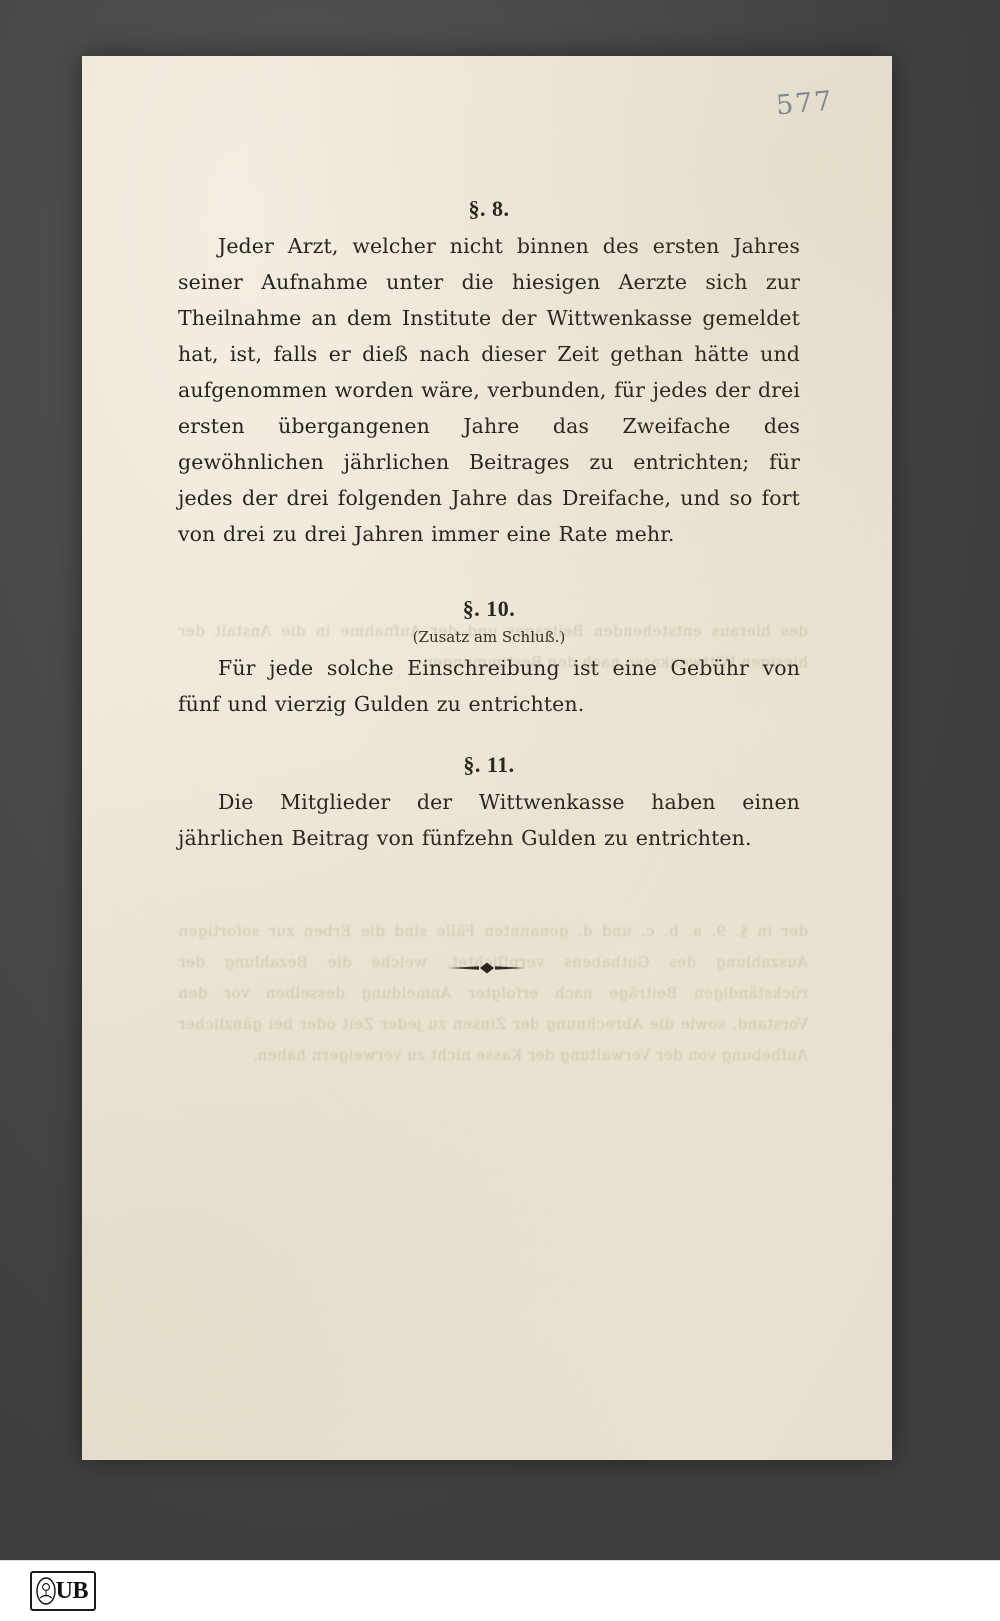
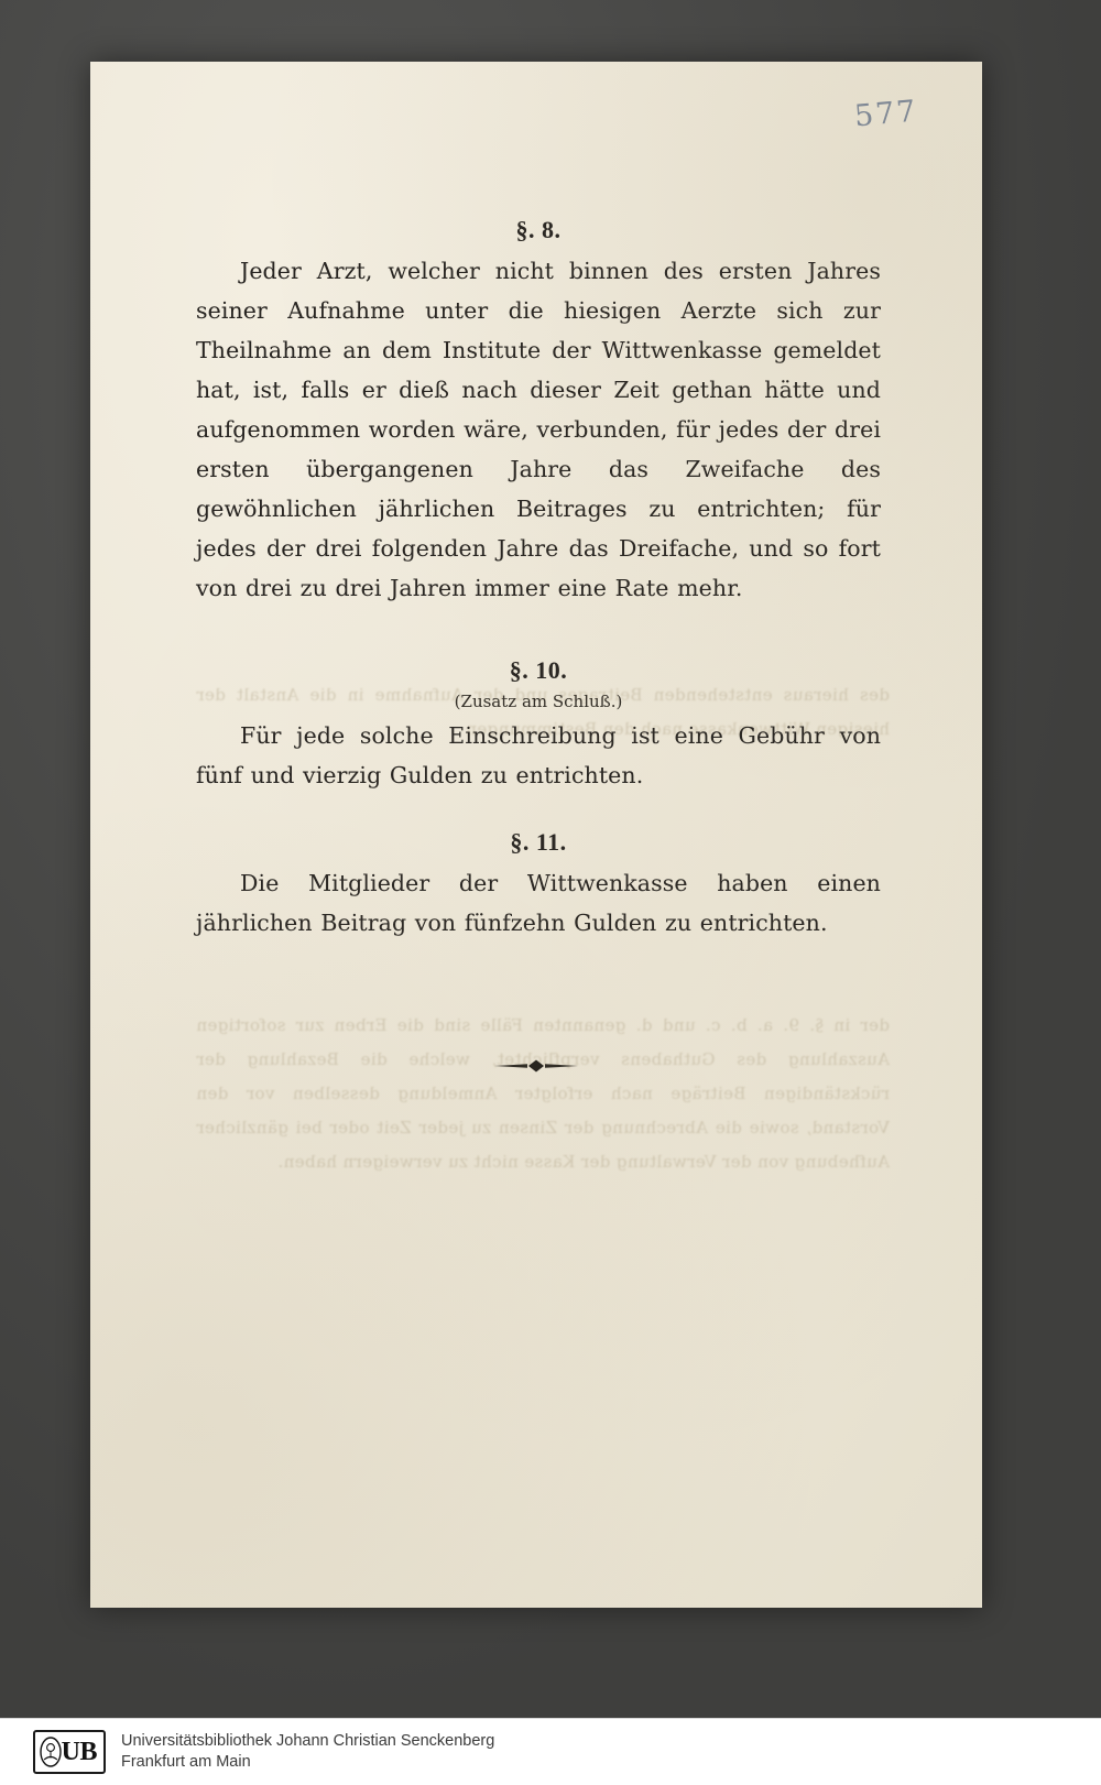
  UB
+ Universitätsbibliothek Johann Christian Senckenberg
+ Frankfurt am Main
